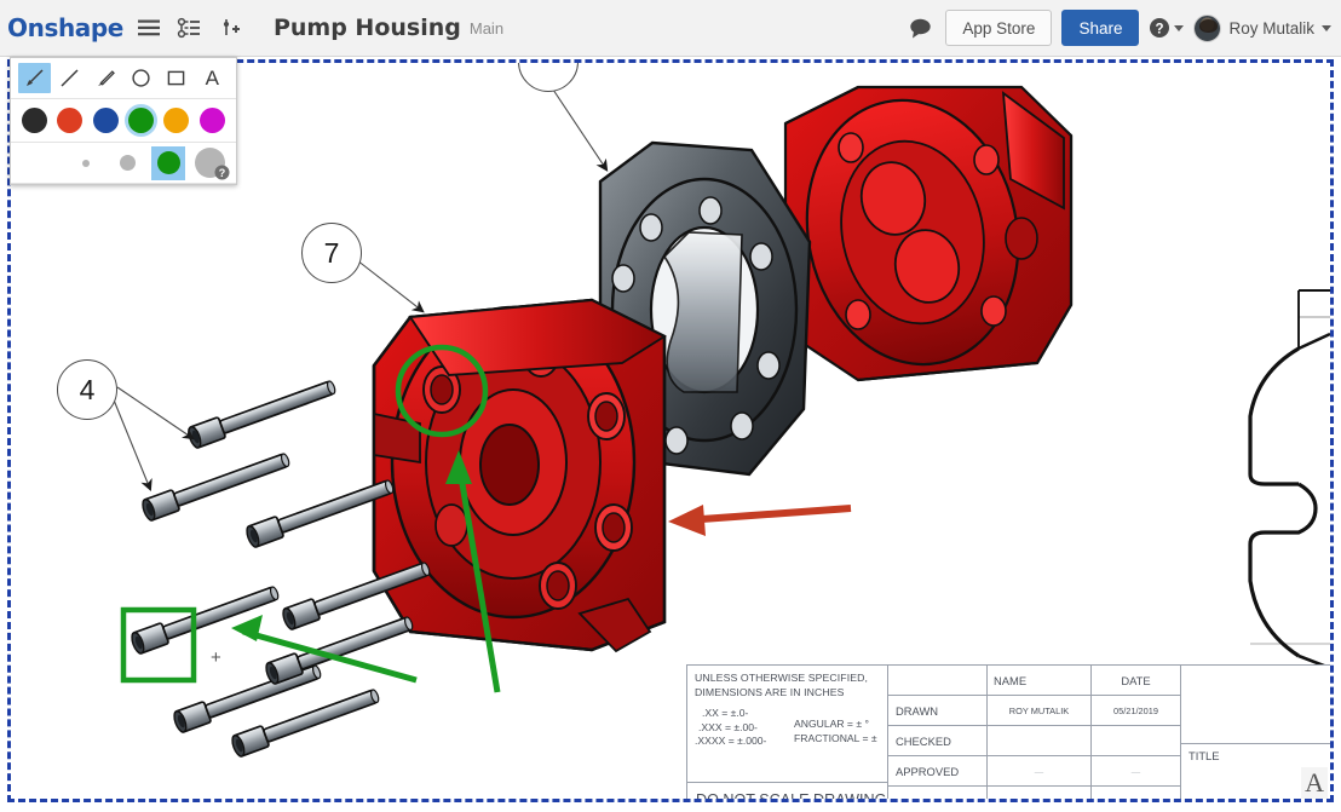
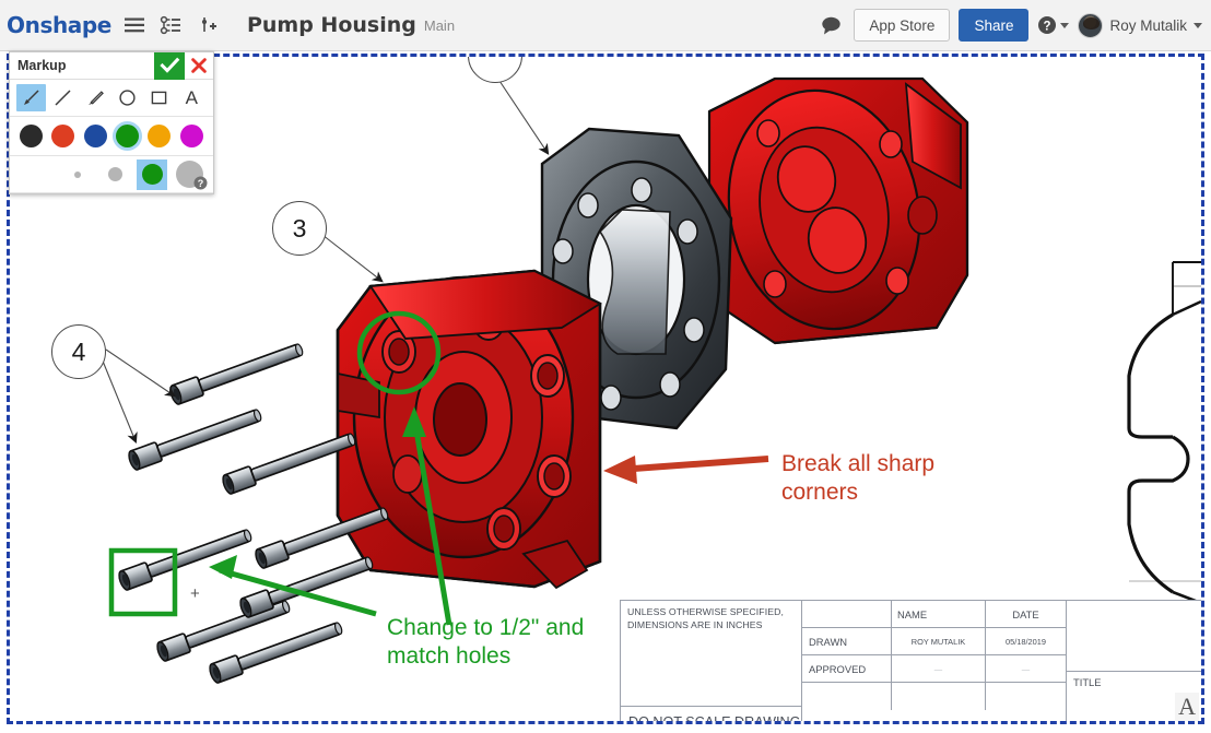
  Onshape
  Pump Housing
  Main
  App Store
  Share
  ?
  Roy Mutalik
- 7
+ 3
  4
+ Break all sharp
+ corners
+ Change to 1/2" and
+ match holes
  +
  UNLESS OTHERWISE SPECIFIED,
  DIMENSIONS ARE IN INCHES
- .XX = ±.0-
- .XXX = ±.00-
- .XXXX = ±.000-
- ANGULAR = ± °
- FRACTIONAL = ±
  NAME
  DATE
  DRAWN
  ROY MUTALIK
- 05/21/2019
+ 05/18/2019
- CHECKED
  APPROVED
  —
  —
  TITLE
  A
+ Markup
  A
  ?
